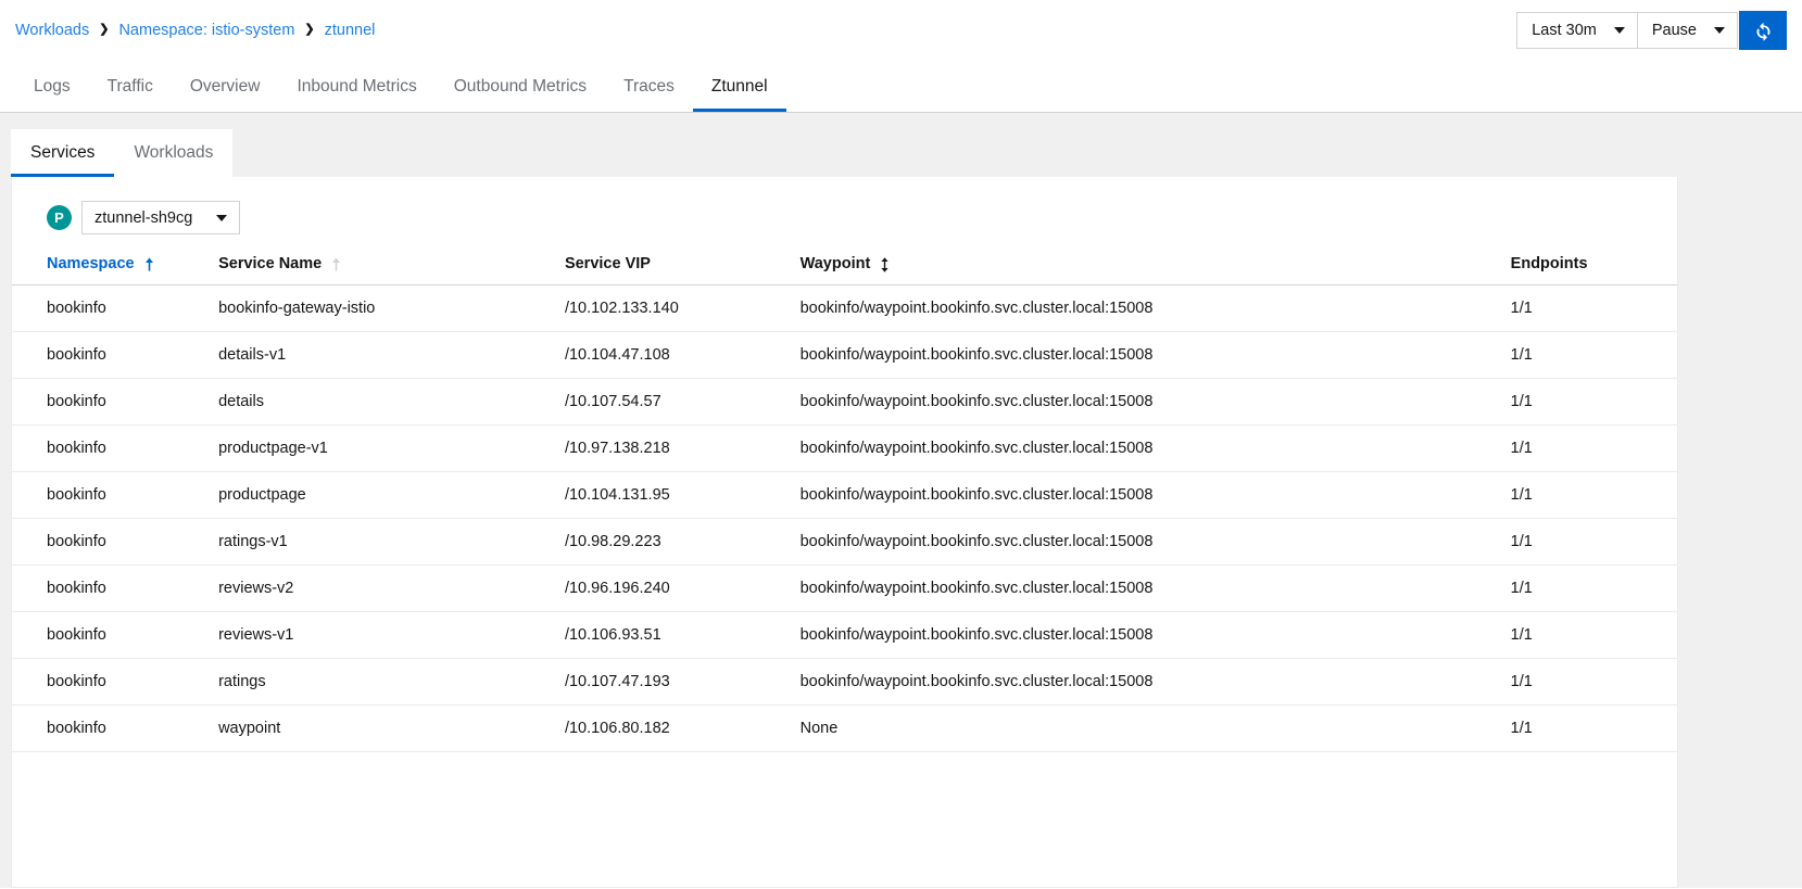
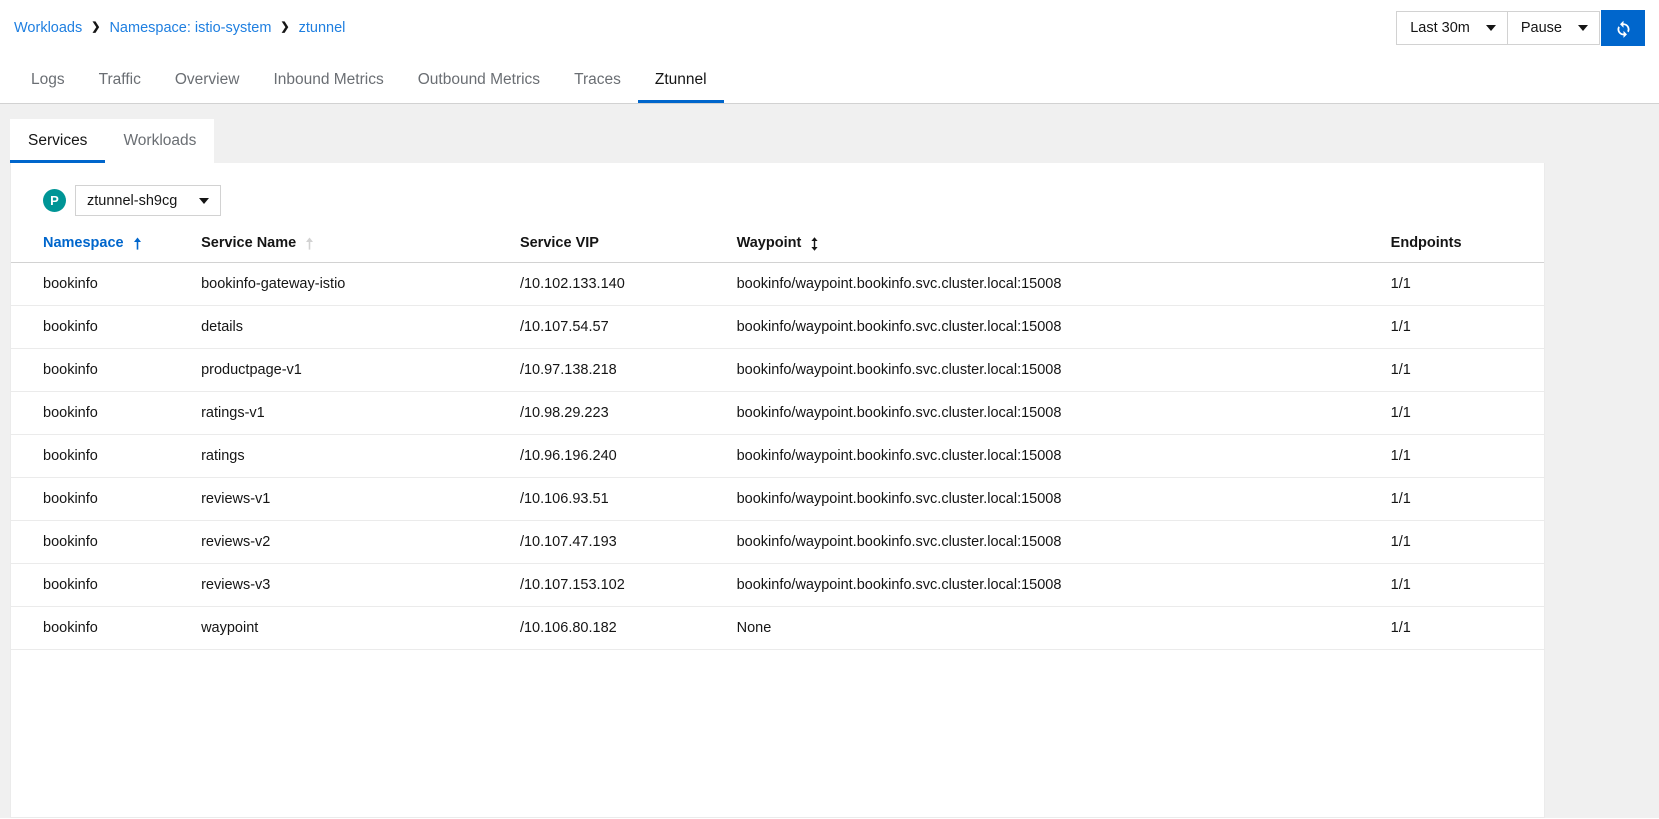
  Workloads
  ❯
  Namespace: istio-system
  ❯
  ztunnel
  Last 30m
  Pause
  Logs
  Traffic
  Overview
  Inbound Metrics
  Outbound Metrics
  Traces
  Ztunnel
  Services
  Workloads
  P
  ztunnel-sh9cg
  Namespace	Service Name	Service VIP	Waypoint	Endpoints
  bookinfo	bookinfo-gateway-istio	/10.102.133.140	bookinfo/waypoint.bookinfo.svc.cluster.local:15008	1/1
- bookinfo	details-v1	/10.104.47.108	bookinfo/waypoint.bookinfo.svc.cluster.local:15008	1/1
  bookinfo	details	/10.107.54.57	bookinfo/waypoint.bookinfo.svc.cluster.local:15008	1/1
  bookinfo	productpage-v1	/10.97.138.218	bookinfo/waypoint.bookinfo.svc.cluster.local:15008	1/1
- bookinfo	productpage	/10.104.131.95	bookinfo/waypoint.bookinfo.svc.cluster.local:15008	1/1
  bookinfo	ratings-v1	/10.98.29.223	bookinfo/waypoint.bookinfo.svc.cluster.local:15008	1/1
- bookinfo	reviews-v2	/10.96.196.240	bookinfo/waypoint.bookinfo.svc.cluster.local:15008	1/1
+ bookinfo	ratings	/10.96.196.240	bookinfo/waypoint.bookinfo.svc.cluster.local:15008	1/1
  bookinfo	reviews-v1	/10.106.93.51	bookinfo/waypoint.bookinfo.svc.cluster.local:15008	1/1
- bookinfo	ratings	/10.107.47.193	bookinfo/waypoint.bookinfo.svc.cluster.local:15008	1/1
+ bookinfo	reviews-v2	/10.107.47.193	bookinfo/waypoint.bookinfo.svc.cluster.local:15008	1/1
+ bookinfo	reviews-v3	/10.107.153.102	bookinfo/waypoint.bookinfo.svc.cluster.local:15008	1/1
  bookinfo	waypoint	/10.106.80.182	None	1/1
